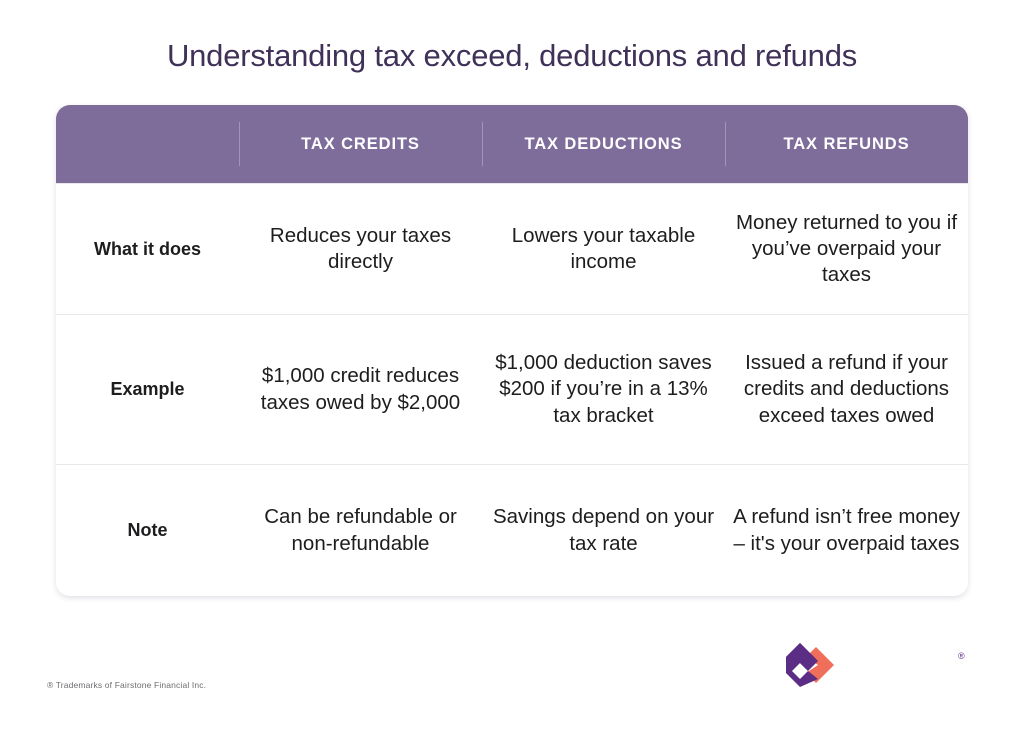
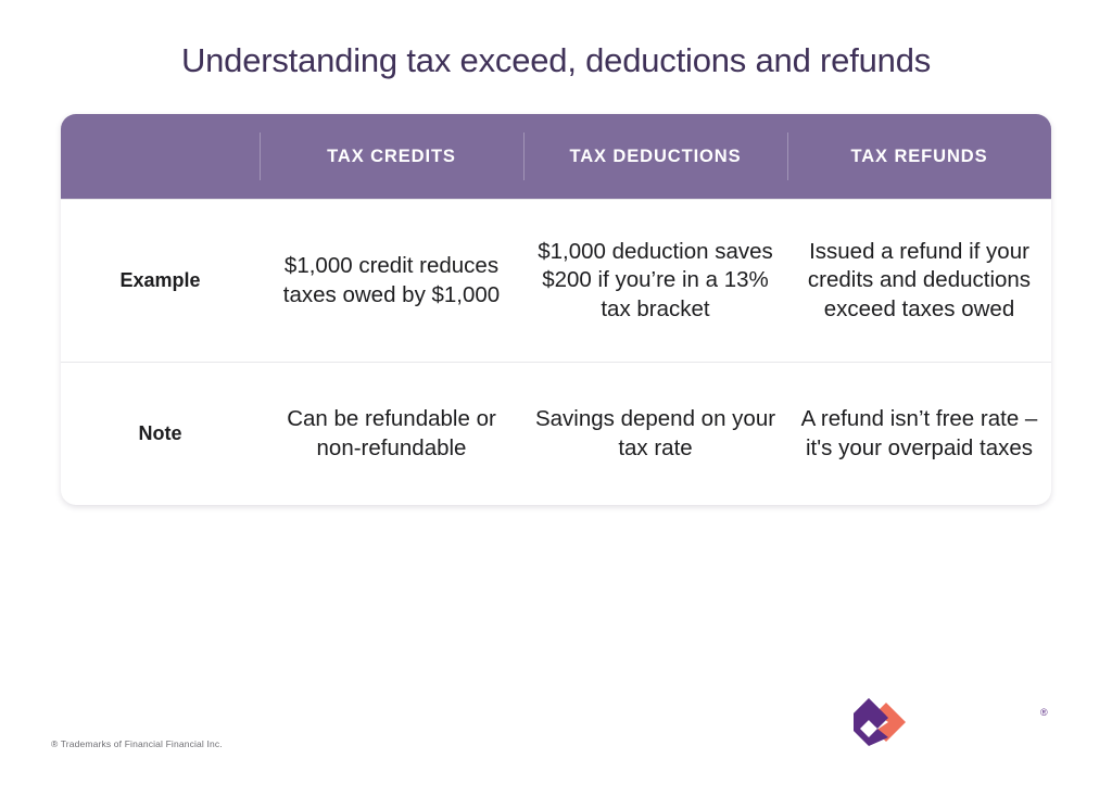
  Understanding tax exceed, deductions and refunds
  TAX CREDITS
  TAX DEDUCTIONS
  TAX REFUNDS
- What it does
- Reduces your taxes directly
- Lowers your taxable income
- Money returned to you if you’ve overpaid your taxes
  Example
- $1,000 credit reduces taxes owed by $2,000
+ $1,000 credit reduces taxes owed by $1,000
  $1,000 deduction saves $200 if you’re in a 13% tax bracket
  Issued a refund if your credits and deductions exceed taxes owed
  Note
  Can be refundable or non-refundable
  Savings depend on your tax rate
- A refund isn’t free money – it's your overpaid taxes
+ A refund isn’t free rate – it's your overpaid taxes
- ® Trademarks of Fairstone Financial Inc.
+ ® Trademarks of Financial Financial Inc.
  ®
